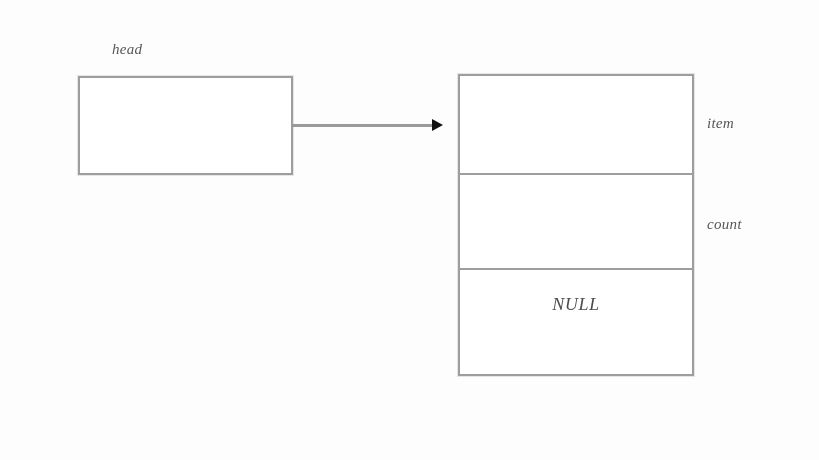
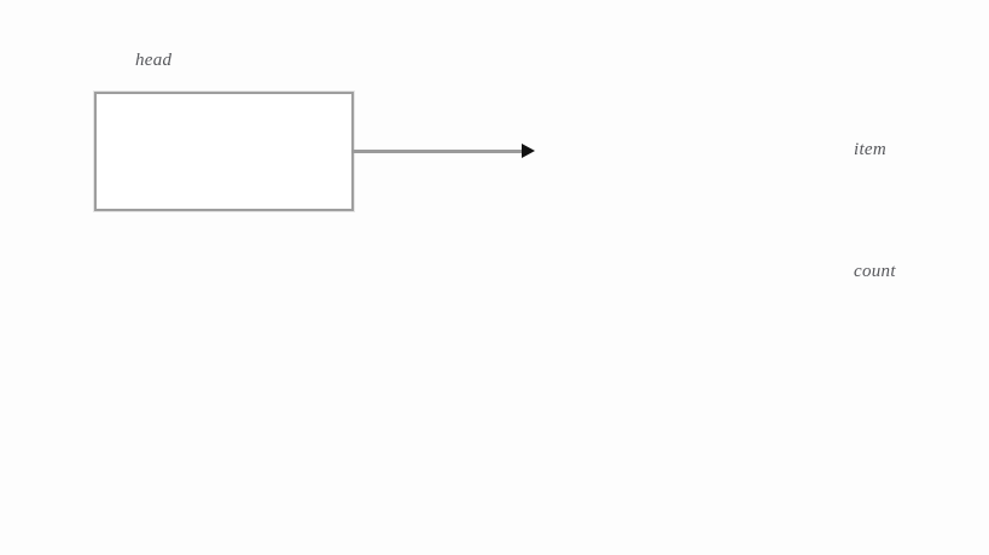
  head
- NULL
  item
  count
